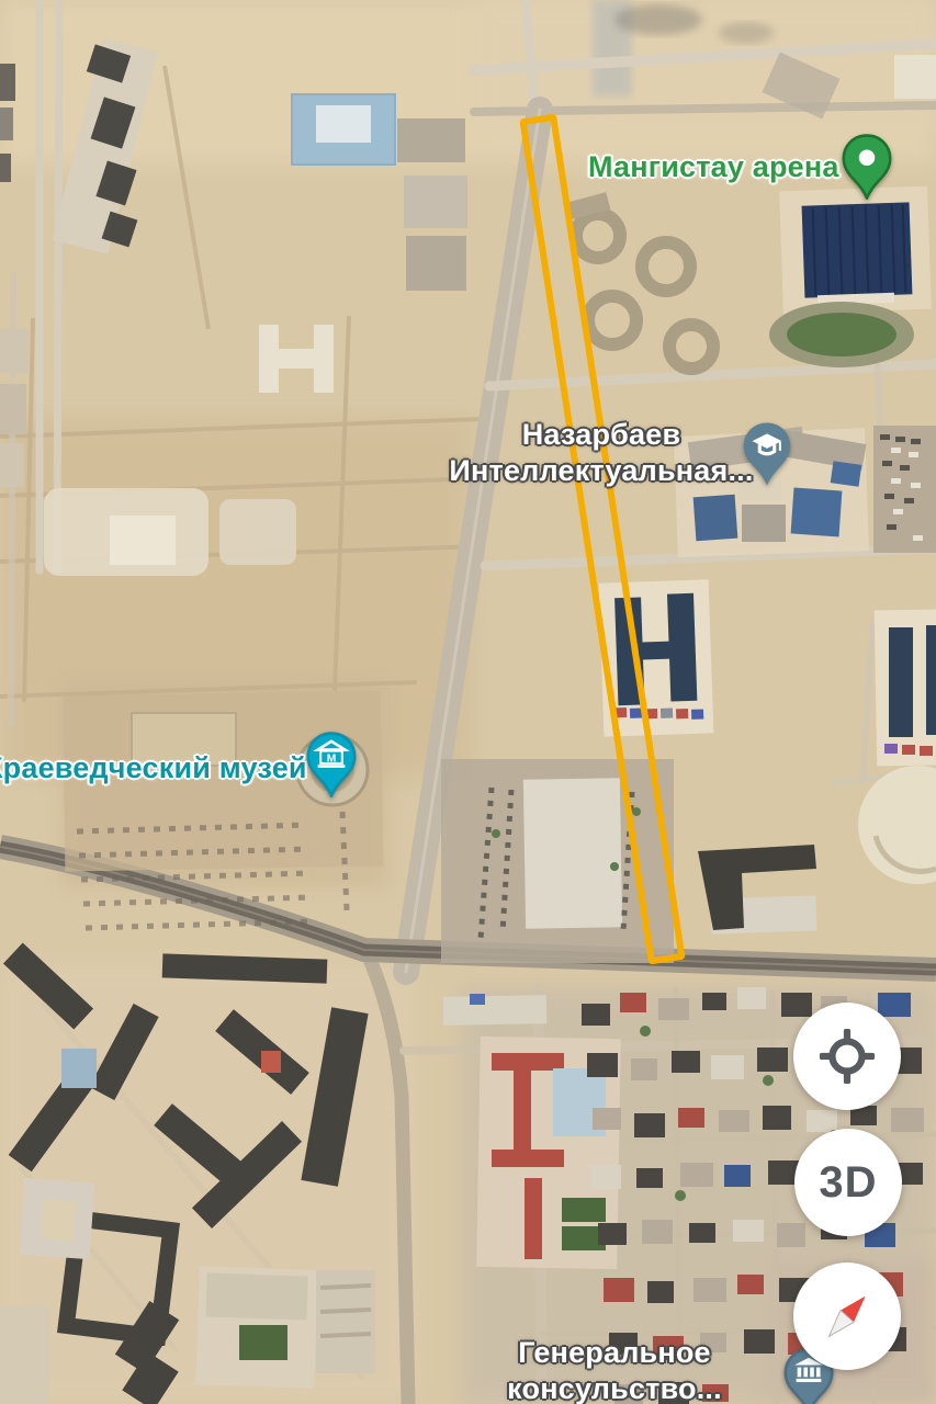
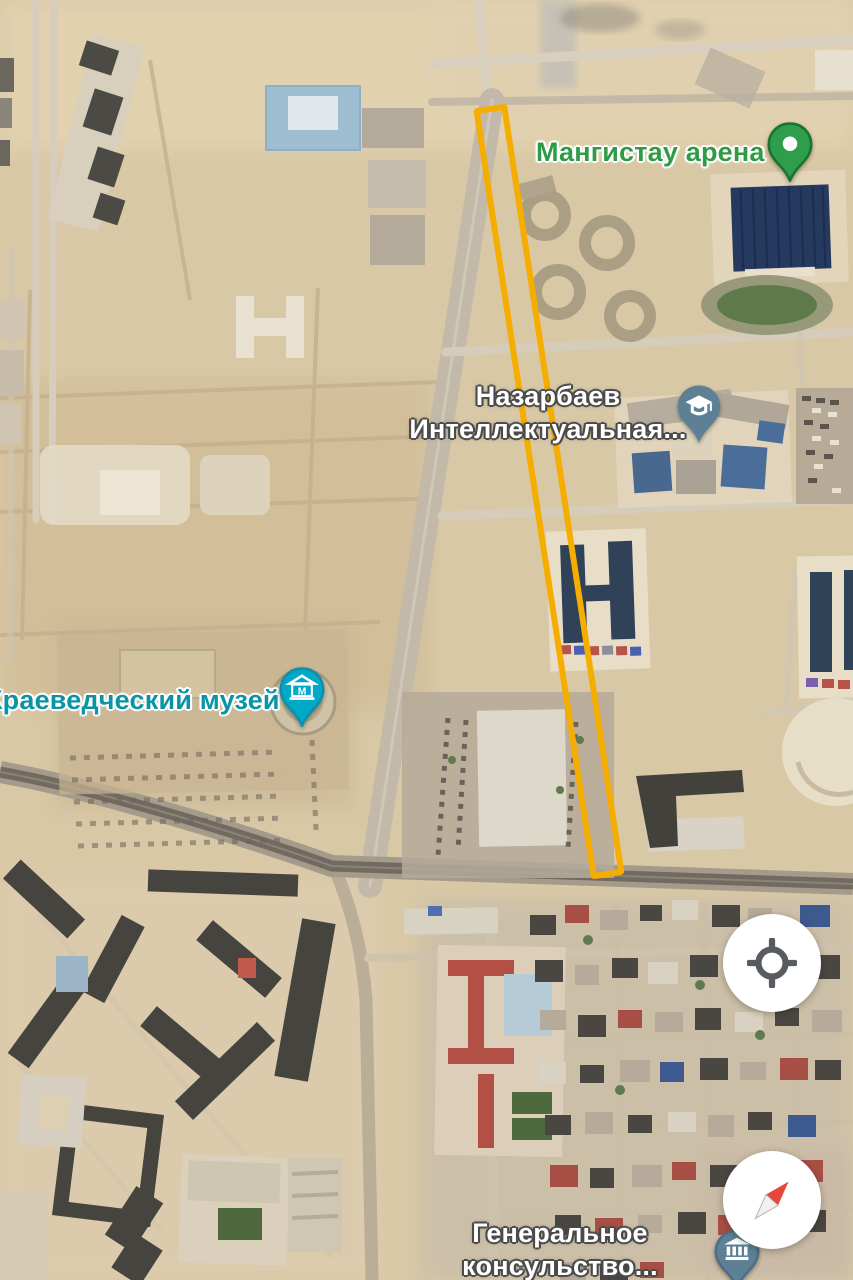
  Мангистау арена
  Назарбаев
  Интеллектуальная...
  раеведческий музей
  Генеральное
  консульство...
  М
- 3D
